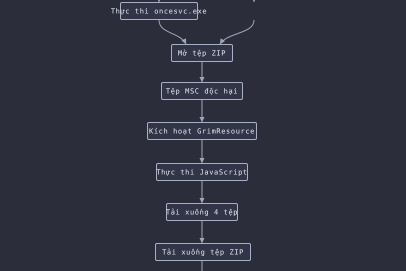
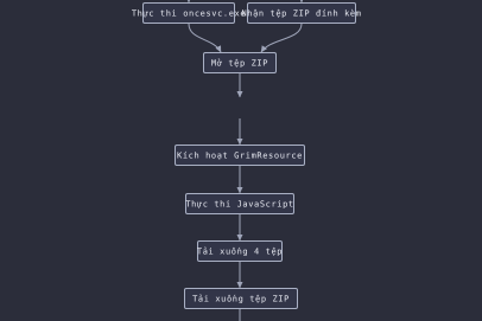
  Thực thi oncesvc.exe
+ Nhận tệp ZIP đính kèm
  Mở tệp ZIP
- Tệp MSC độc hại
  Kích hoạt GrimResource
  Thực thi JavaScript
  Tải xuống 4 tệp
  Tải xuống tệp ZIP
